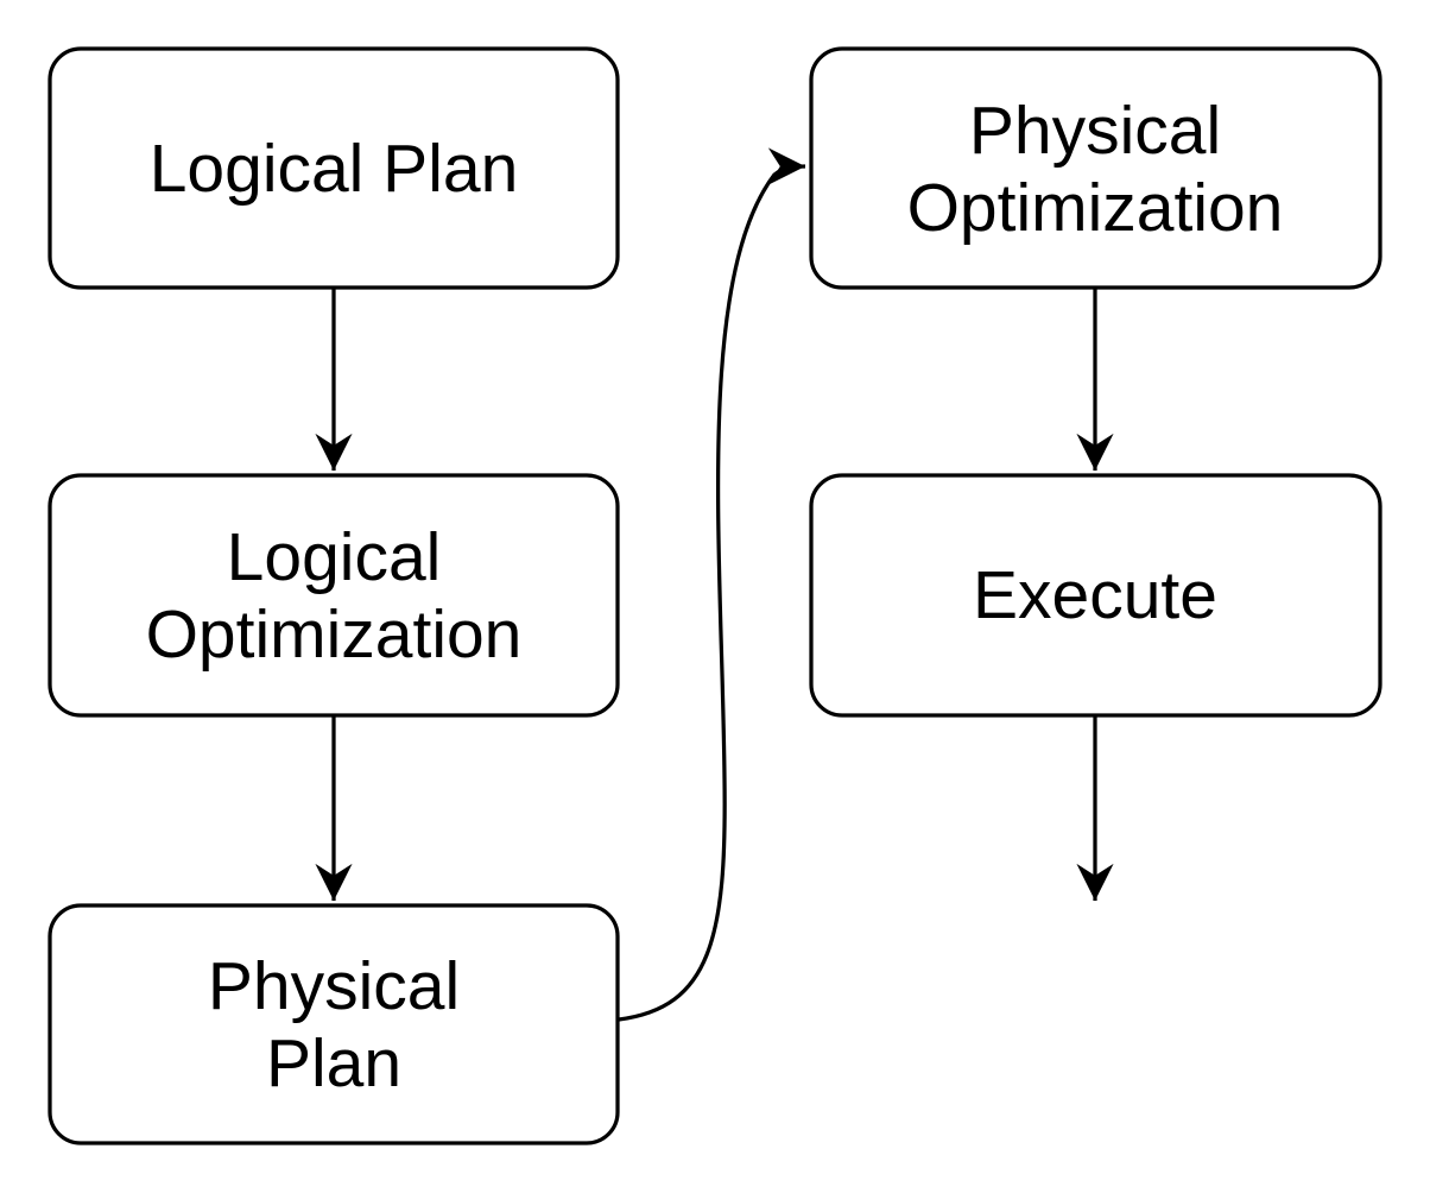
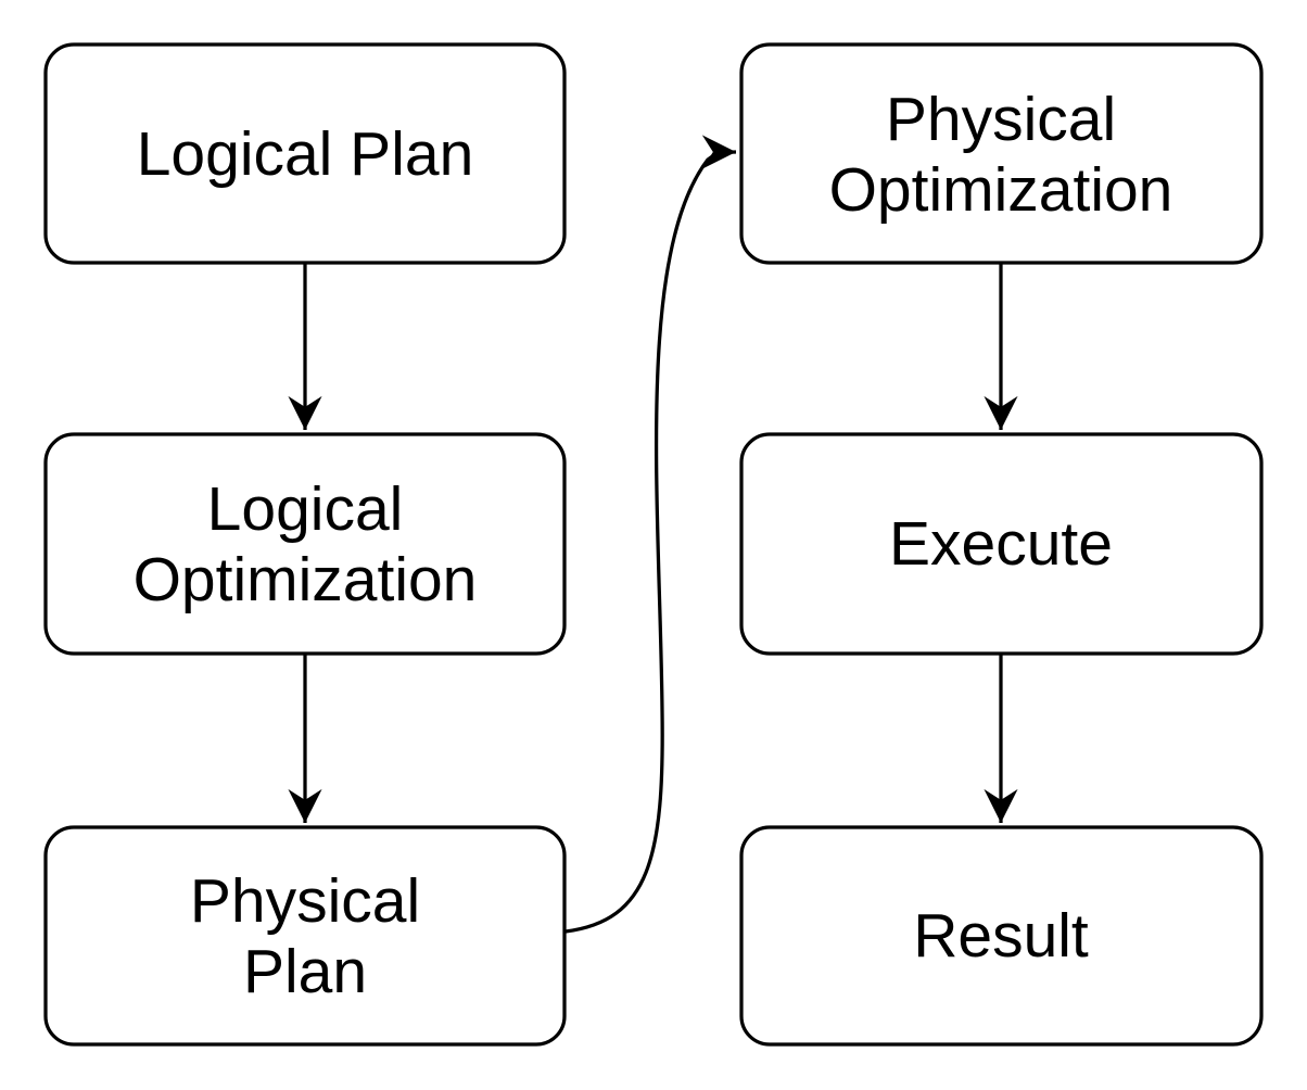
  Logical Plan
  Logical
  Optimization
  Physical
  Plan
  Physical
  Optimization
  Execute
+ Result
